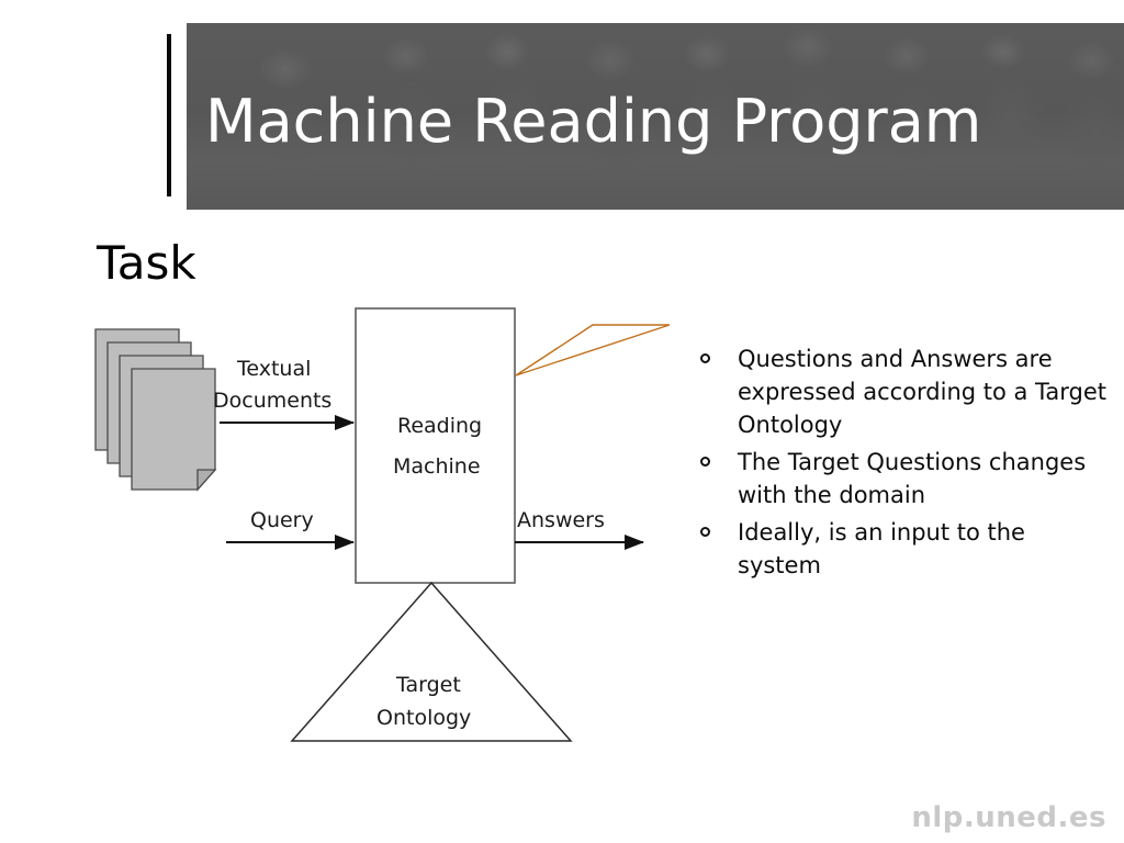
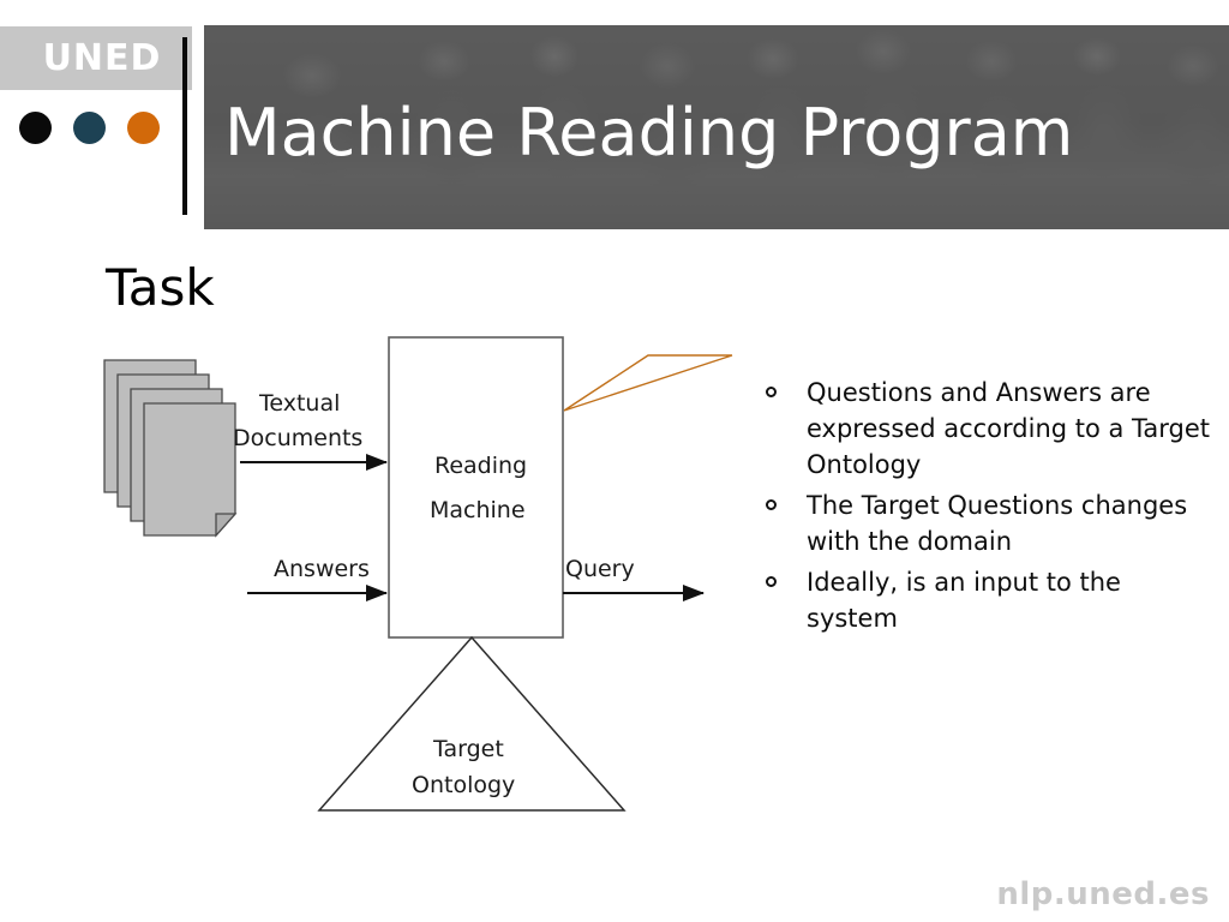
+ UNED
  Machine Reading Program
  Task
  Textual
  Documents
- Query
+ Answers
  Reading
  Machine
- Answers
+ Query
  Target
  Ontology
  Questions and Answers are expressed according to a Target Ontology
  The Target Questions changes with the domain
  Ideally, is an input to the system
  nlp.uned.es
